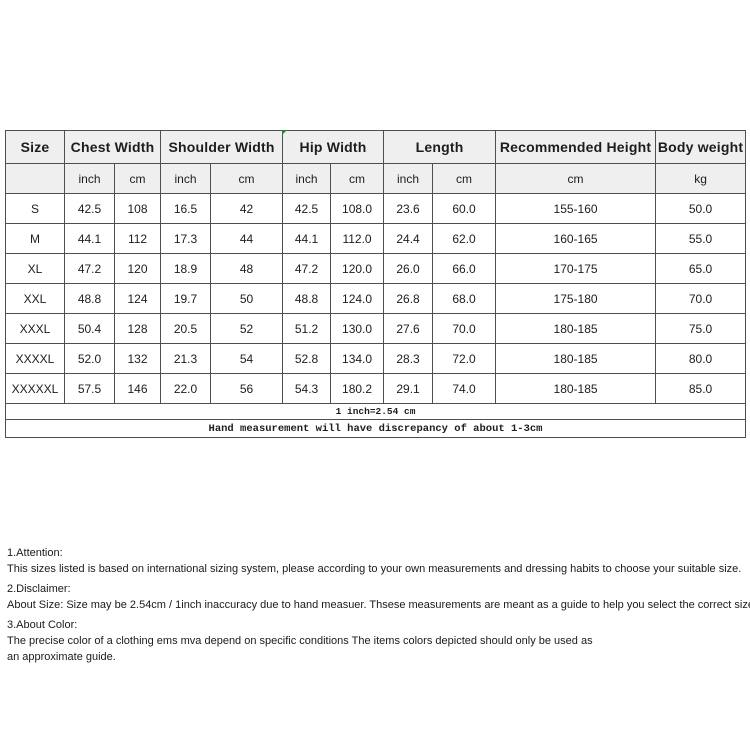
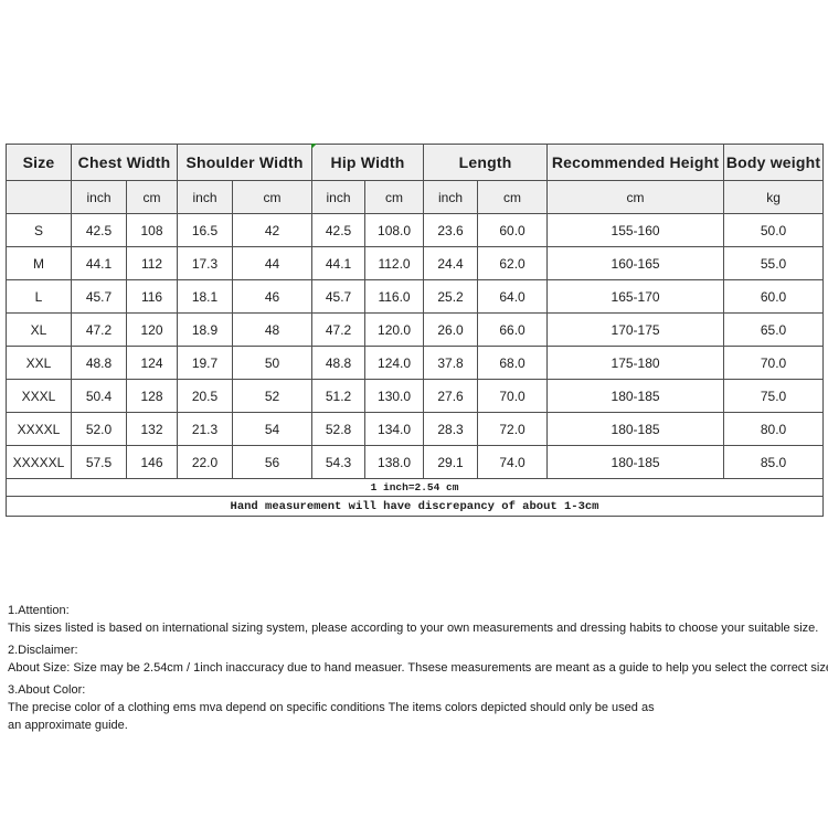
  Size	Chest Width	Shoulder Width	Hip Width	Length	Recommended Height	Body weight
  	inch	cm	inch	cm	inch	cm	inch	cm	cm	kg
  S	42.5	108	16.5	42	42.5	108.0	23.6	60.0	155-160	50.0
  M	44.1	112	17.3	44	44.1	112.0	24.4	62.0	160-165	55.0
+ L	45.7	116	18.1	46	45.7	116.0	25.2	64.0	165-170	60.0
  XL	47.2	120	18.9	48	47.2	120.0	26.0	66.0	170-175	65.0
- XXL	48.8	124	19.7	50	48.8	124.0	26.8	68.0	175-180	70.0
+ XXL	48.8	124	19.7	50	48.8	124.0	37.8	68.0	175-180	70.0
  XXXL	50.4	128	20.5	52	51.2	130.0	27.6	70.0	180-185	75.0
  XXXXL	52.0	132	21.3	54	52.8	134.0	28.3	72.0	180-185	80.0
- XXXXXL	57.5	146	22.0	56	54.3	180.2	29.1	74.0	180-185	85.0
+ XXXXXL	57.5	146	22.0	56	54.3	138.0	29.1	74.0	180-185	85.0
  1 inch=2.54 cm
  Hand measurement will have discrepancy of about 1-3cm
  1.Attention:
  This sizes listed is based on international sizing system, please according to your own measurements and dressing habits to choose your suitable size.
  2.Disclaimer:
  About Size: Size may be 2.54cm / 1inch inaccuracy due to hand measuer. Thsese measurements are meant as a guide to help you select the correct siz
  3.About Color:
  The precise color of a clothing ems mva depend on specific conditions The items colors depicted should only be used as
  an approximate guide.
